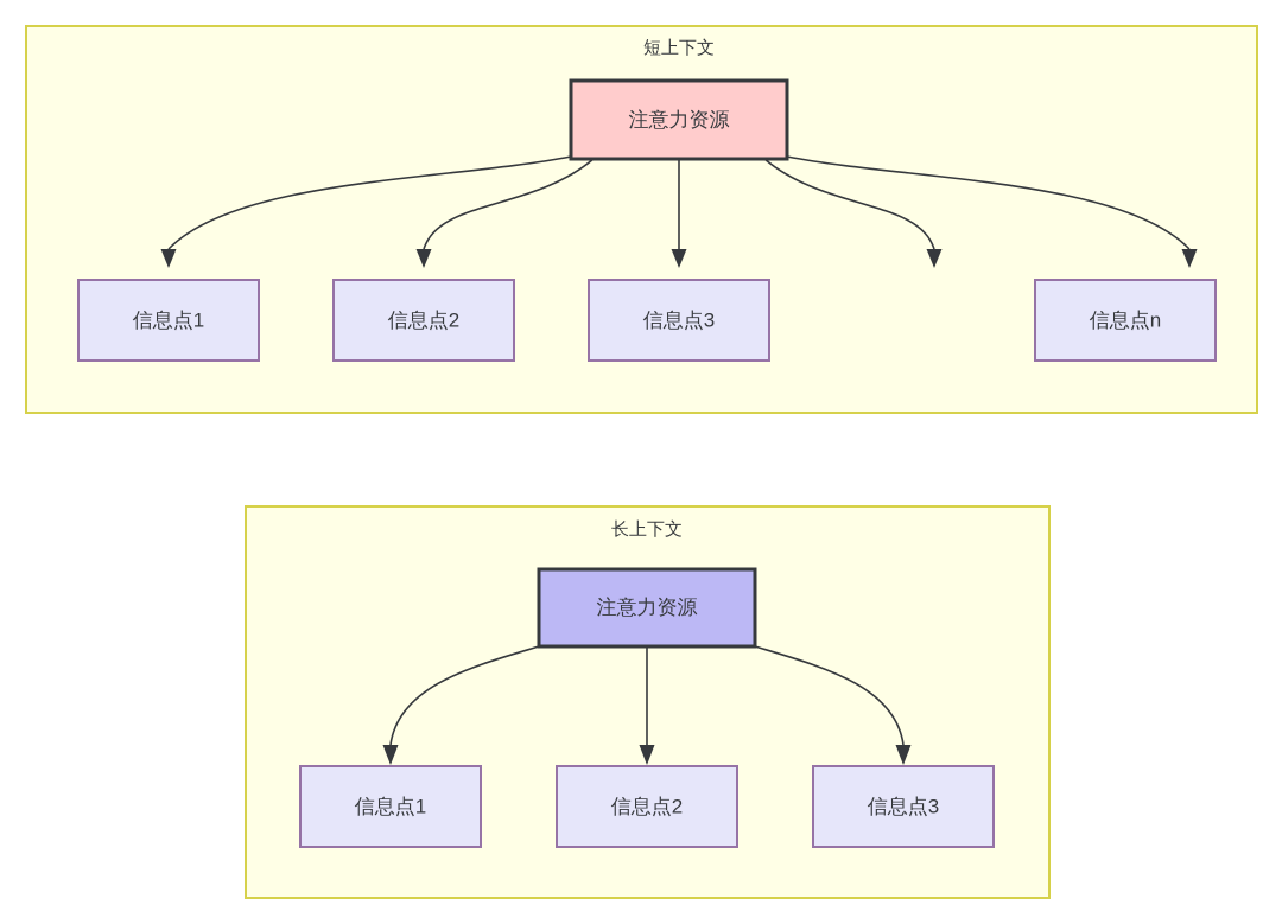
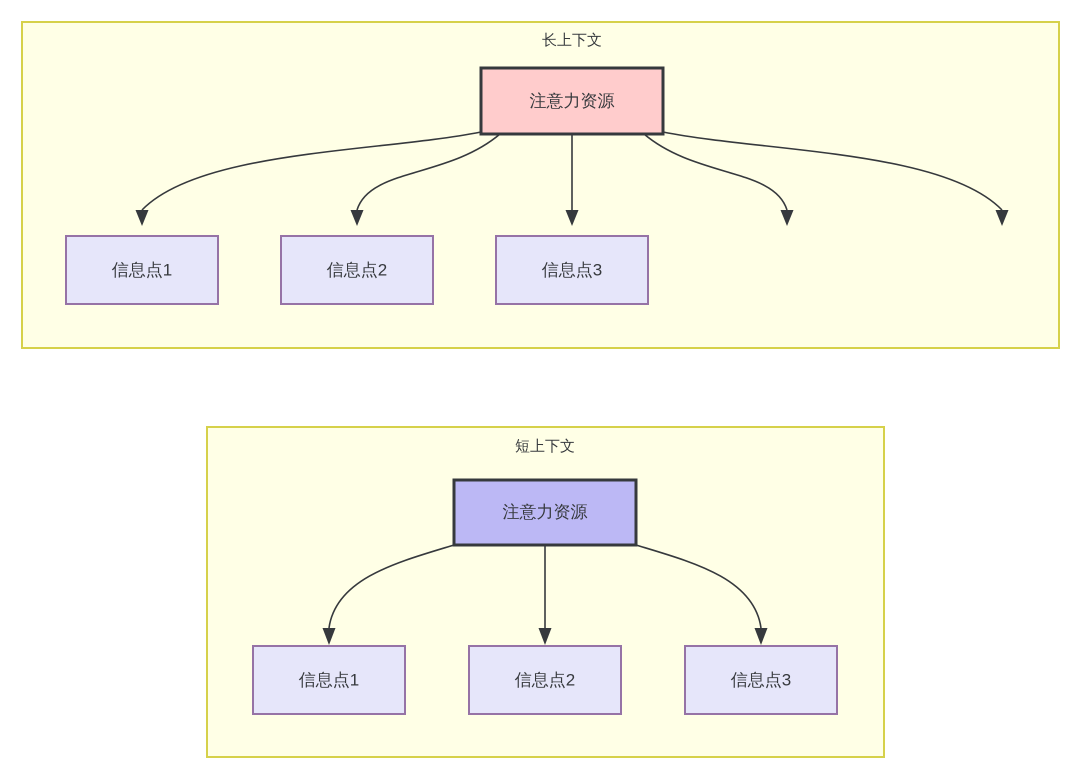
- 短上下文
+ 长上下文
  注意力资源
  信息点1
  信息点2
  信息点3
- 信息点n
- 长上下文
+ 短上下文
  注意力资源
  信息点1
  信息点2
  信息点3
